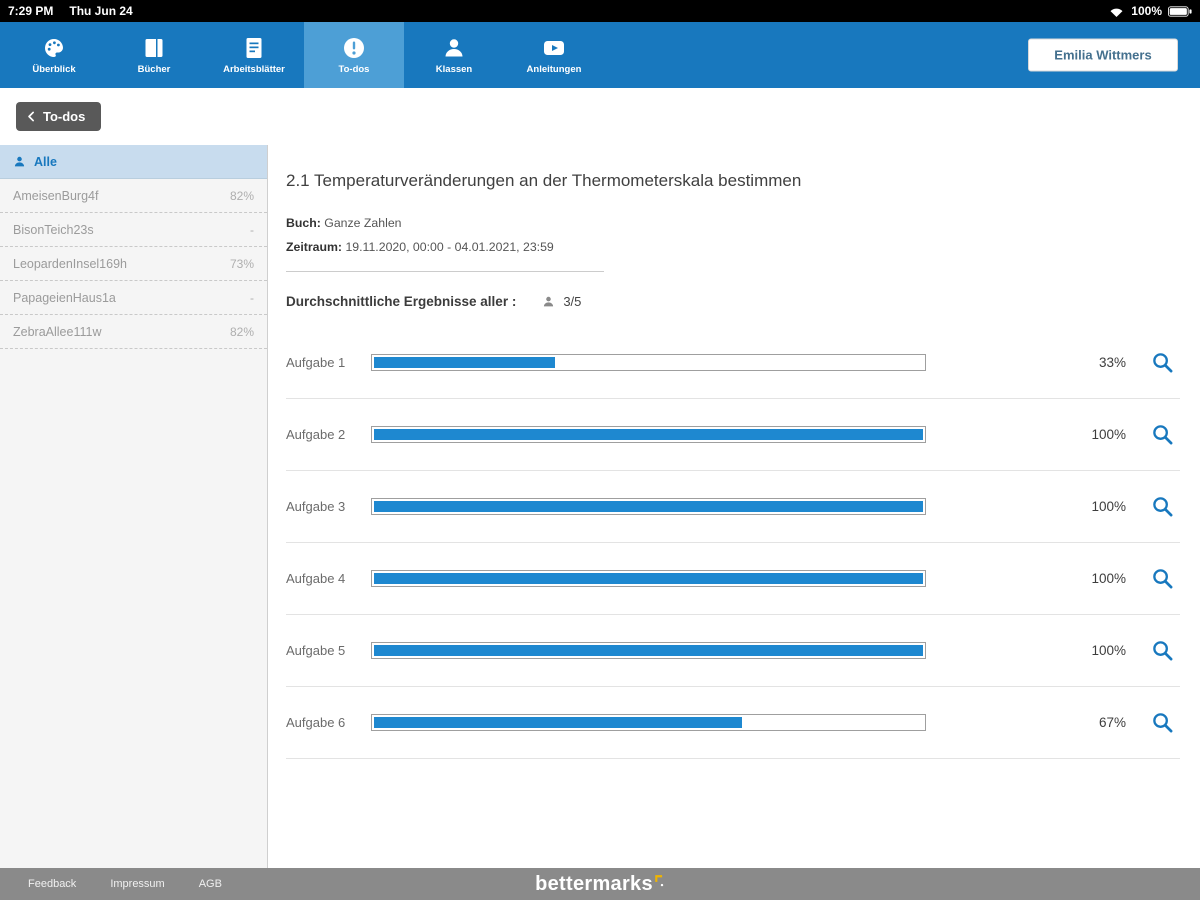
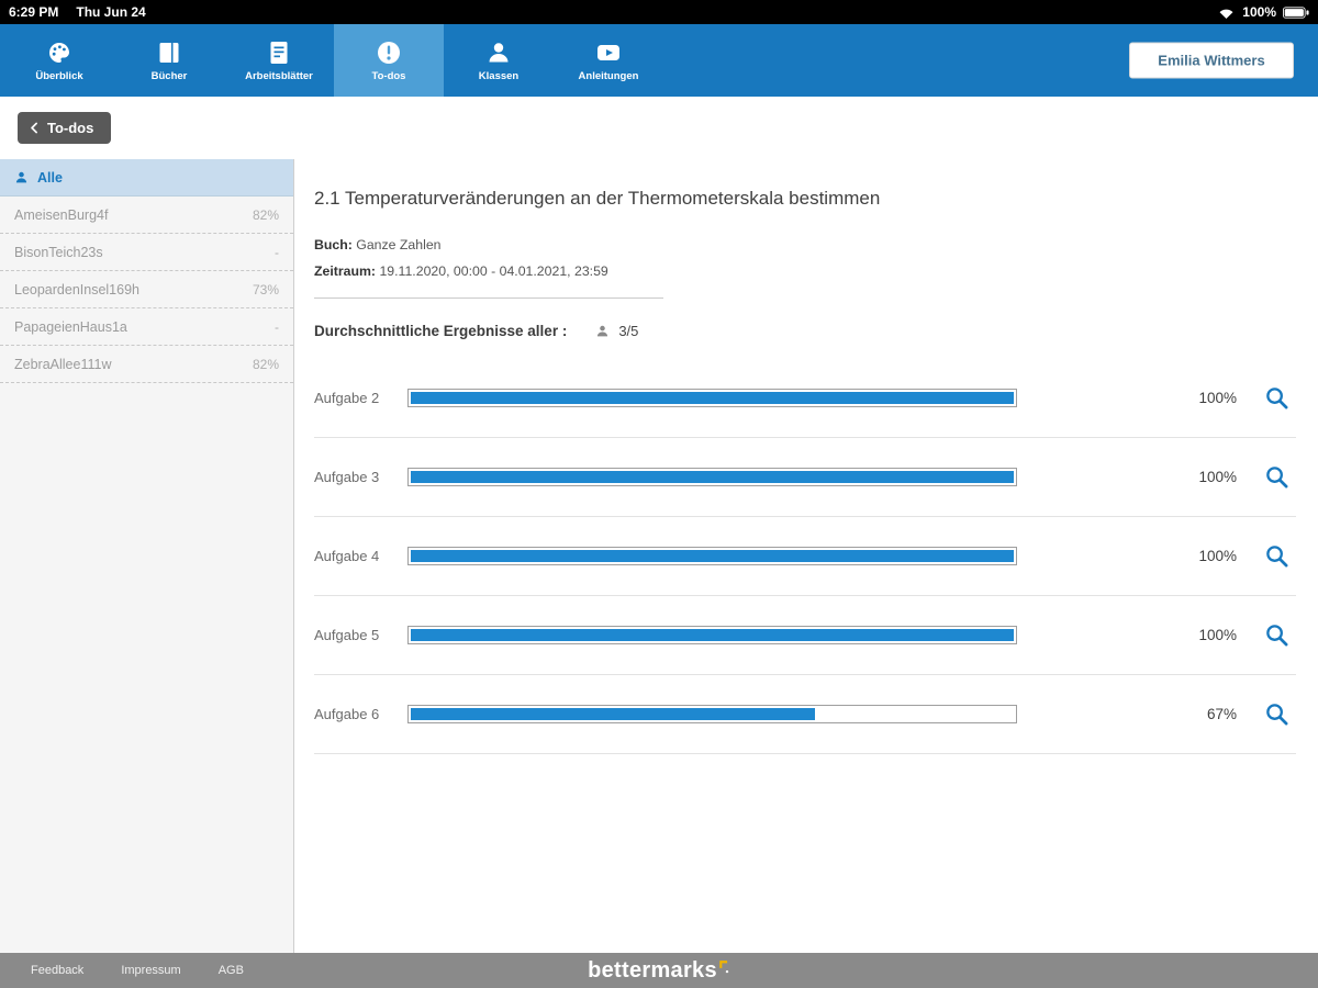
- 7:29 PM
+ 6:29 PM
  Thu Jun 24
  100%
  Überblick
  Bücher
  Arbeitsblätter
  To-dos
  Klassen
  Anleitungen
  Emilia Wittmers
  To-dos
  Alle
  AmeisenBurg4f
  82%
  BisonTeich23s
  -
  LeopardenInsel169h
  73%
  PapageienHaus1a
  -
  ZebraAllee111w
  82%
  2.1 Temperaturveränderungen an der Thermometerskala bestimmen
  Buch: Ganze Zahlen
  Zeitraum: 19.11.2020, 00:00 - 04.01.2021, 23:59
  Durchschnittliche Ergebnisse aller :
  3/5
- Aufgabe 1
- 33%
  Aufgabe 2
  100%
  Aufgabe 3
  100%
  Aufgabe 4
  100%
  Aufgabe 5
  100%
  Aufgabe 6
  67%
  Feedback
  Impressum
  AGB
  bettermarks
